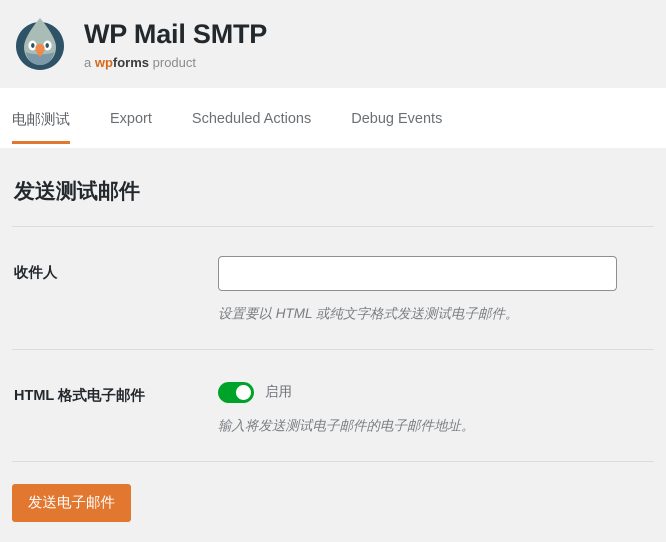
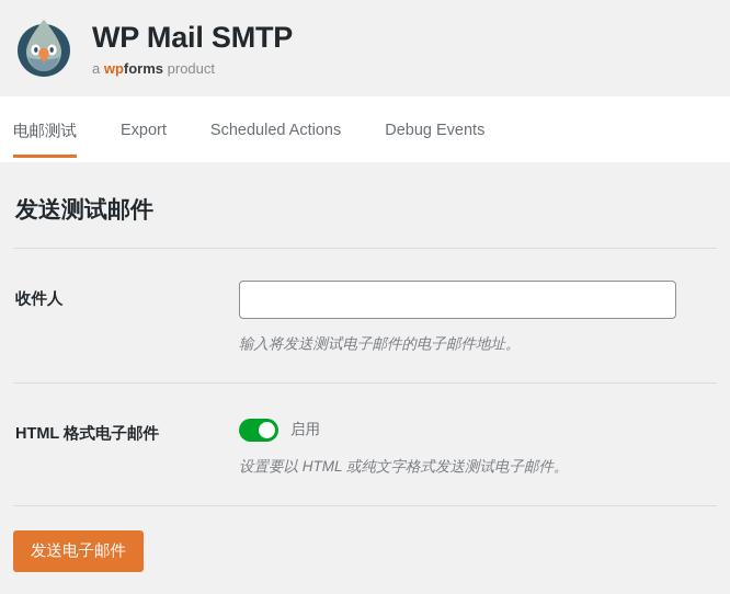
  WP Mail SMTP
  a wpforms product
  电邮测试
  Export
  Scheduled Actions
  Debug Events
  发送测试邮件
  收件人
- 设置要以 HTML 或纯文字格式发送测试电子邮件。
+ 输入将发送测试电子邮件的电子邮件地址。
  HTML 格式电子邮件
  启用
- 输入将发送测试电子邮件的电子邮件地址。
+ 设置要以 HTML 或纯文字格式发送测试电子邮件。
  发送电子邮件
